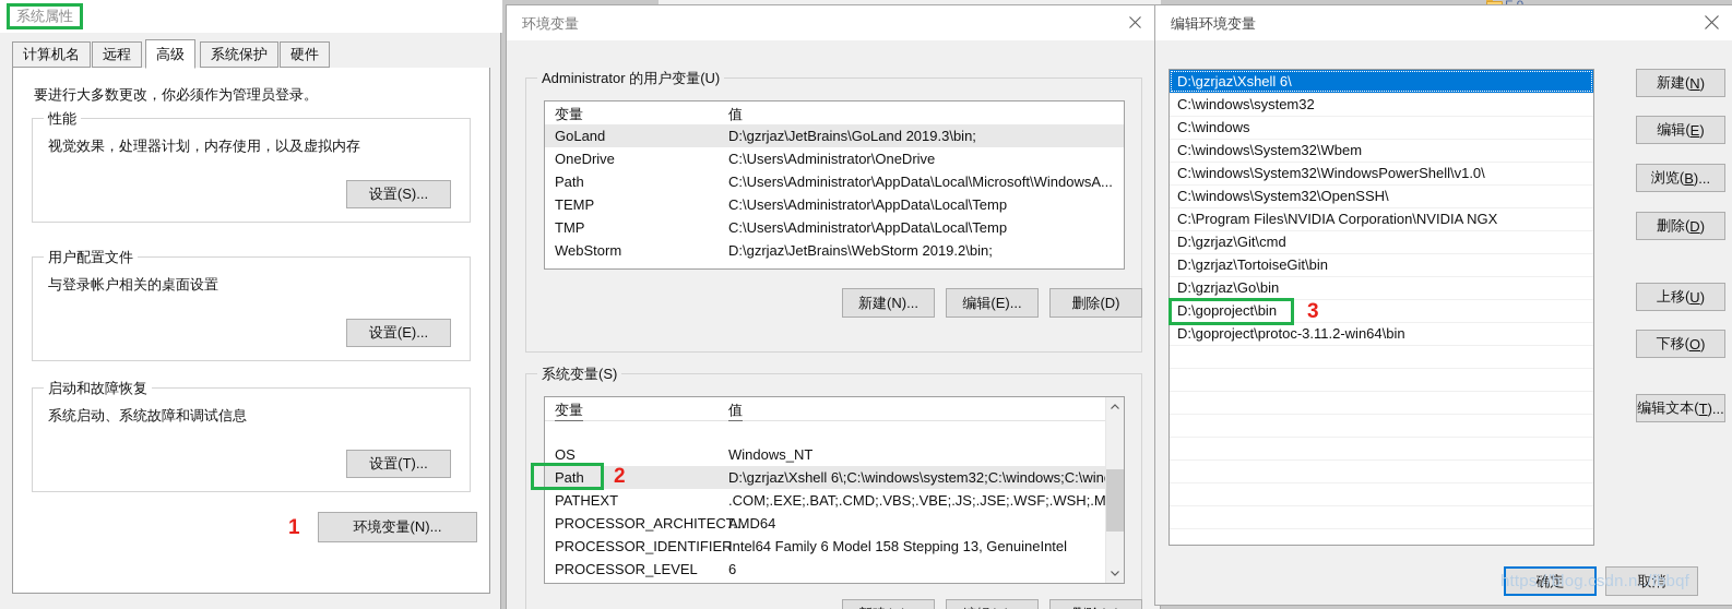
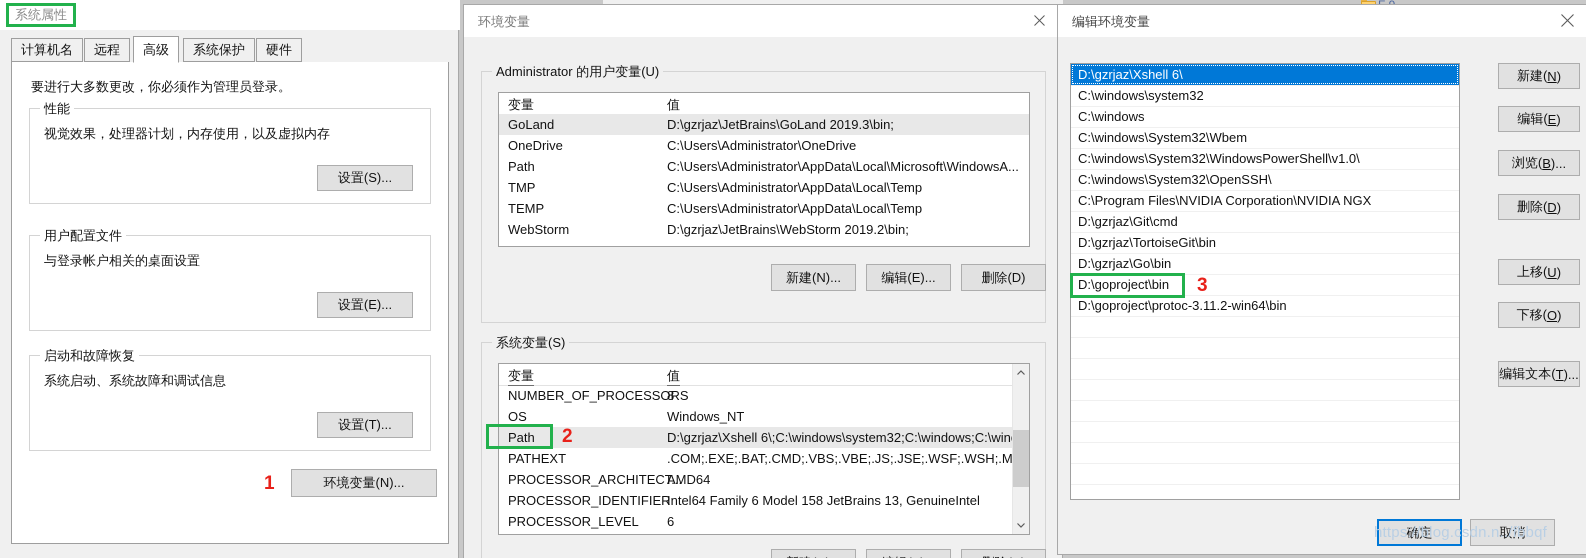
  系统属性
  计算机名
  远程
  高级
  系统保护
  硬件
  要进行大多数更改，你必须作为管理员登录。
  性能
  视觉效果，处理器计划，内存使用，以及虚拟内存
  设置(S)...
  用户配置文件
  与登录帐户相关的桌面设置
  设置(E)...
  启动和故障恢复
  系统启动、系统故障和调试信息
  设置(T)...
  1
  环境变量(N)...
  环境变量
  Administrator 的用户变量(U)
  变量
  值
  GoLand
  D:\gzrjaz\JetBrains\GoLand 2019.3\bin;
  OneDrive
  C:\Users\Administrator\OneDrive
  Path
  C:\Users\Administrator\AppData\Local\Microsoft\WindowsA...
- TEMP
+ TMP
  C:\Users\Administrator\AppData\Local\Temp
- TMP
+ TEMP
  C:\Users\Administrator\AppData\Local\Temp
  WebStorm
  D:\gzrjaz\JetBrains\WebStorm 2019.2\bin;
  新建(N)...
  编辑(E)...
  删除(D)
  系统变量(S)
  变量
  值
+ NUMBER_OF_PROCESSORS
+ 8
  OS
  Windows_NT
  Path
  D:\gzrjaz\Xshell 6\;C:\windows\system32;C:\windows;C:\win
  PATHEXT
  .COM;.EXE;.BAT;.CMD;.VBS;.VBE;.JS;.JSE;.WSF;.WSH;.M
  PROCESSOR_ARCHITECT...
  AMD64
  PROCESSOR_IDENTIFIER
- Intel64 Family 6 Model 158 Stepping 13, GenuineIntel
+ Intel64 Family 6 Model 158 JetBrains 13, GenuineIntel
  PROCESSOR_LEVEL
  6
  2
  编辑环境变量
  D:\gzrjaz\Xshell 6\
  C:\windows\system32
  C:\windows
  C:\windows\System32\Wbem
  C:\windows\System32\WindowsPowerShell\v1.0\
  C:\windows\System32\OpenSSH\
  C:\Program Files\NVIDIA Corporation\NVIDIA NGX
  D:\gzrjaz\Git\cmd
  D:\gzrjaz\TortoiseGit\bin
  D:\gzrjaz\Go\bin
  D:\goproject\bin
  D:\goproject\protoc-3.11.2-win64\bin
  3
  新建(
  N
  )
  编辑(
  E
  )
  浏览(
  B
  )...
  删除(
  D
  )
  上移(
  U
  )
  下移(
  O
  )
  编辑文本(
  T
  )...
  确定
  取消
  https://blog.csdn.n../fbbqf
